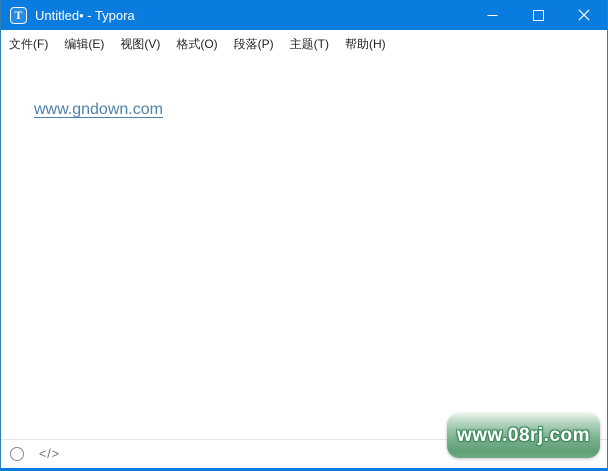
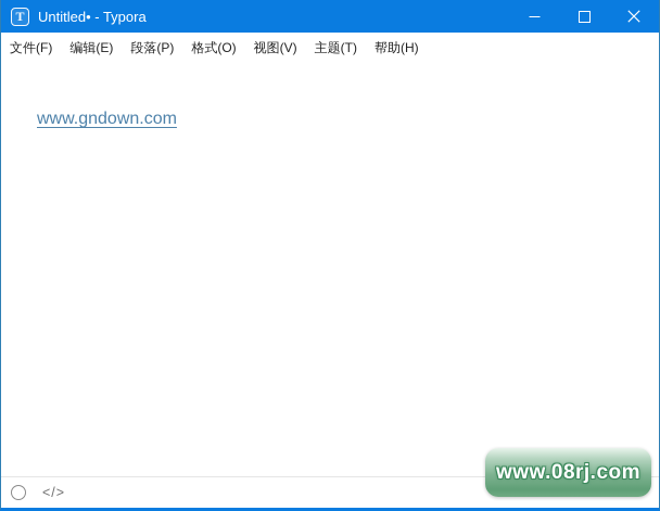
  T
  Untitled• - Typora
  文件(F)
  编辑(E)
- 视图(V)
+ 段落(P)
  格式(O)
- 段落(P)
+ 视图(V)
  主题(T)
  帮助(H)
  www.gndown.com
  </>
  www.08rj.com
